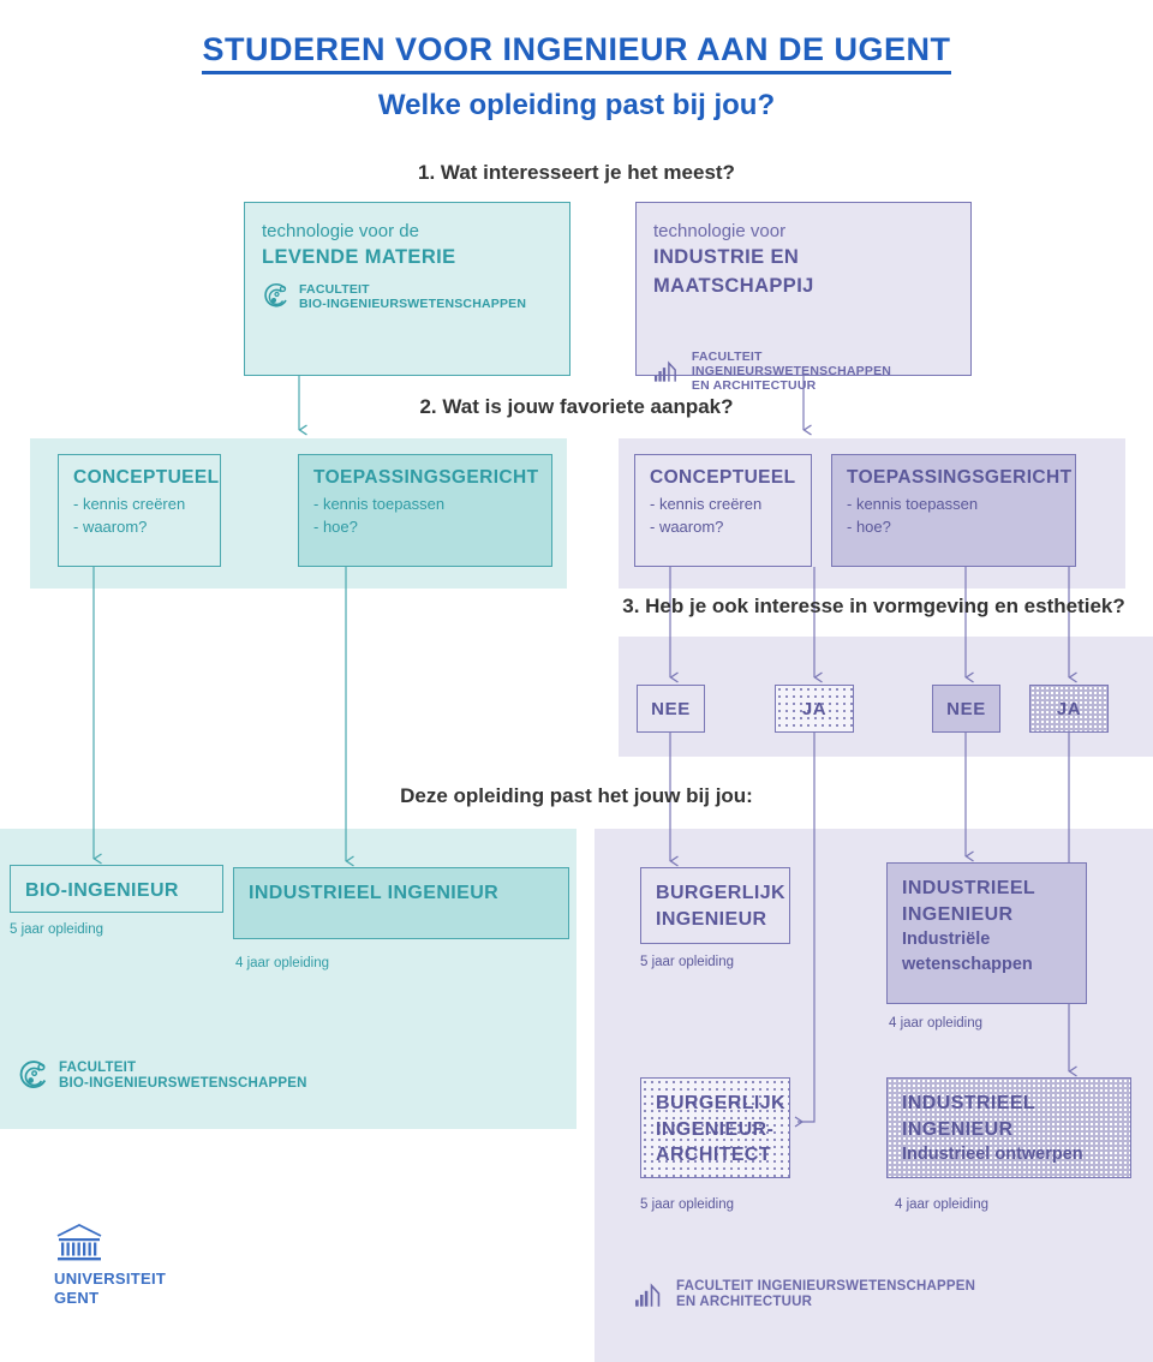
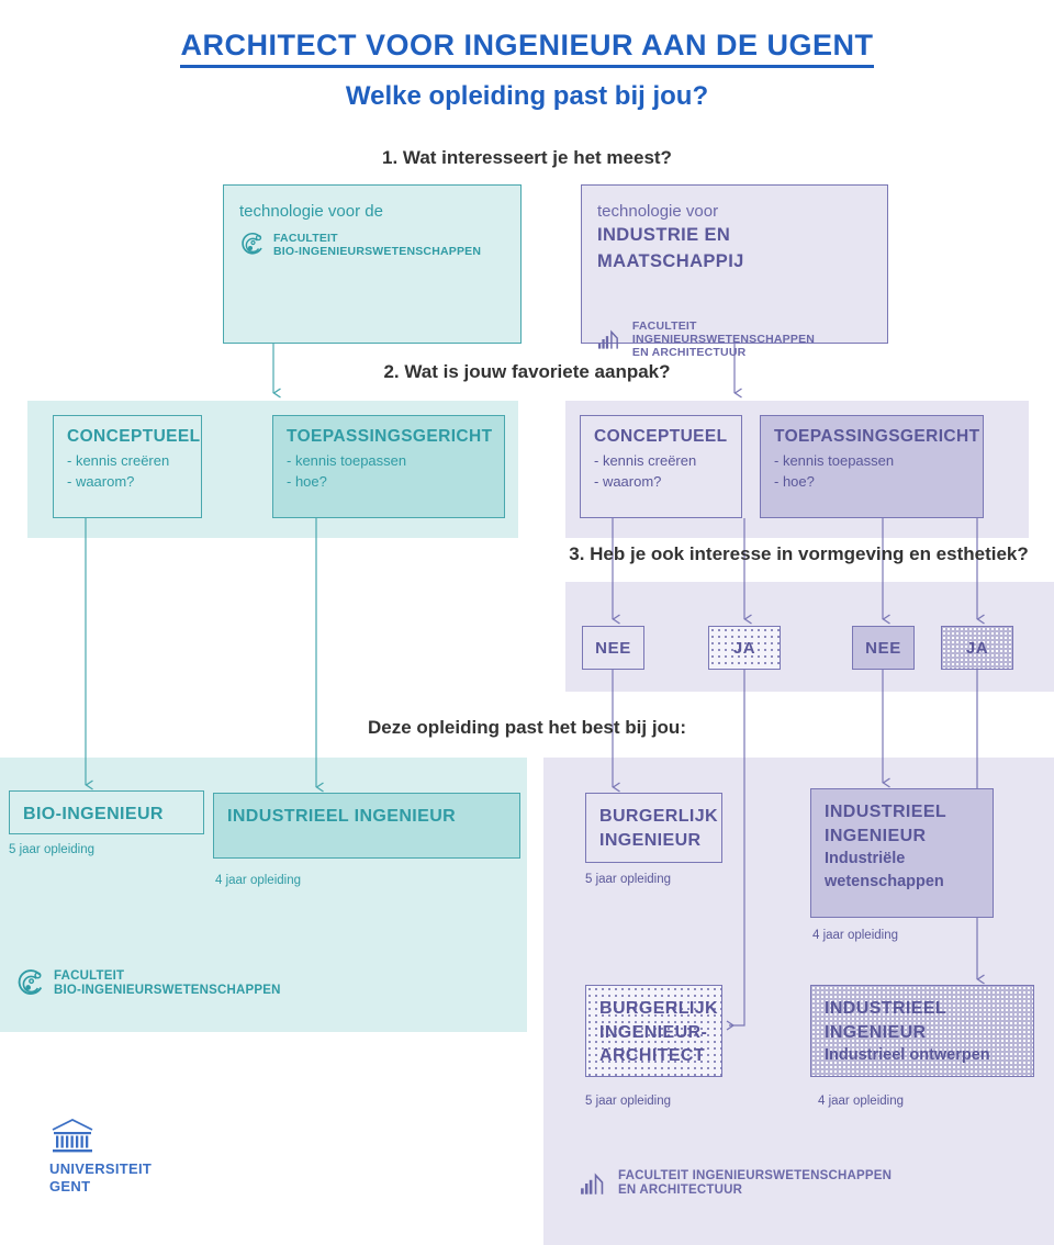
- STUDEREN VOOR INGENIEUR AAN DE UGENT
+ ARCHITECT VOOR INGENIEUR AAN DE UGENT
  Welke opleiding past bij jou?
  1. Wat interesseert je het meest?
  2. Wat is jouw favoriete aanpak?
  3. Heb je ook interesse in vormgeving en esthetiek?
- Deze opleiding past het jouw bij jou:
+ Deze opleiding past het best bij jou:
  technologie voor de
- LEVENDE MATERIE
  FACULTEIT
  BIO-INGENIEURSWETENSCHAPPEN
  technologie voor
  INDUSTRIE EN MAATSCHAPPIJ
  FACULTEIT INGENIEURSWETENSCHAPPEN
  EN ARCHITECTUUR
  CONCEPTUEEL
  - kennis creëren
  - waarom?
  TOEPASSINGSGERICHT
  - kennis toepassen
  - hoe?
  CONCEPTUEEL
  - kennis creëren
  - waarom?
  TOEPASSINGSGERICHT
  - kennis toepassen
  - hoe?
  NEE
  JA
  NEE
  JA
  BIO-INGENIEUR
  5 jaar opleiding
  INDUSTRIEEL INGENIEUR
  4 jaar opleiding
  FACULTEIT
  BIO-INGENIEURSWETENSCHAPPEN
  BURGERLIJK
  INGENIEUR
  5 jaar opleiding
  INDUSTRIEEL
  INGENIEUR
  Industriële
  wetenschappen
  4 jaar opleiding
  BURGERLIJK
  INGENIEUR-
  ARCHITECT
  5 jaar opleiding
  INDUSTRIEEL
  INGENIEUR
  Industrieel ontwerpen
  4 jaar opleiding
  FACULTEIT INGENIEURSWETENSCHAPPEN
  EN ARCHITECTUUR
  UNIVERSITEIT
  GENT
